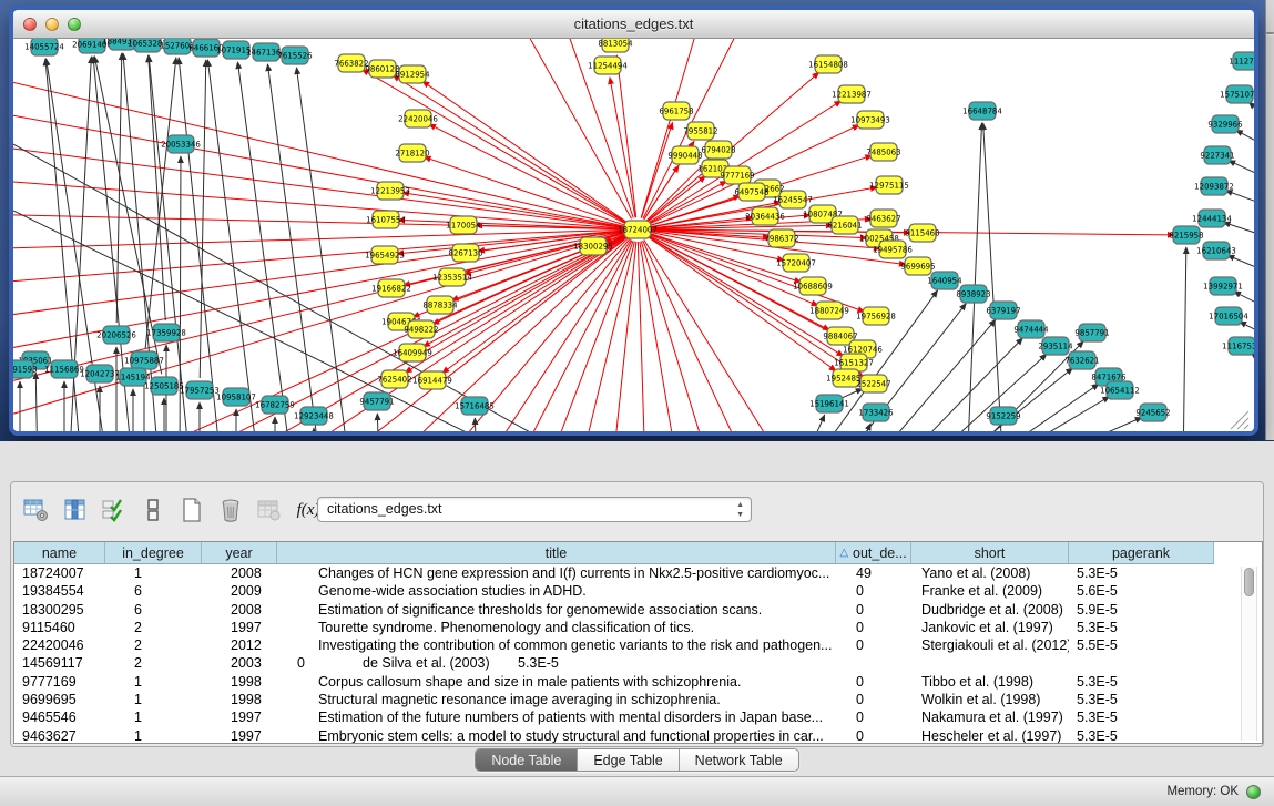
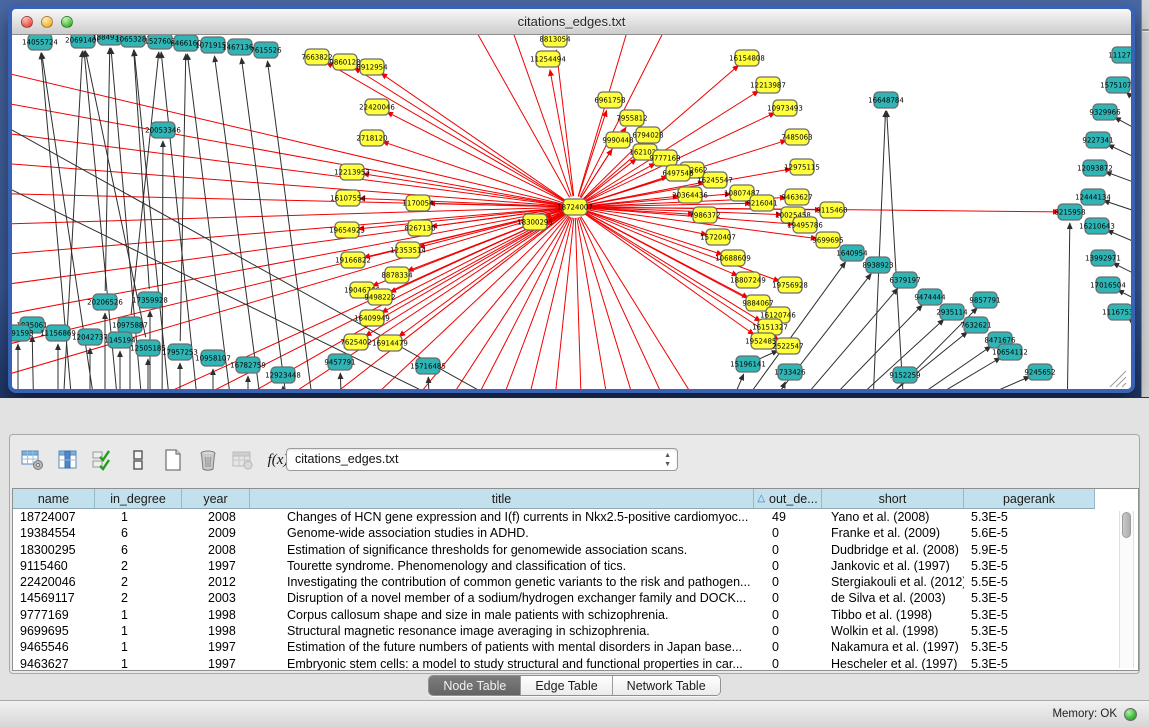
  citations_edges.txt
  14055724
  2069140
  188493
  1065328
  152760
  6466160
  1071915
  1467136
  7615526
  7663822
  9860128
  8912954
  8813054
  11254494
  16154808
  22420046
  2718120
  12213953
  16107554
  19654923
  19166822
  9498222
  16409949
  7625402
  16914479
  1170054
  8267130
  12353514
  8878334
  18724007
  18300295
  6961758
  7955812
  9990448
  6794028
  16210
  9777169
  6497548
  16245547
  20364436
  10807487
  6216041
  9463627
  12213987
  10973493
  7485063
  12975115
  7986372
  15720407
  10688609
  18807249
  9884067
  16120746
  16151327
  1952485
  2522547
  10025458
  19495786
  9115460
  9699695
  19756928
  12923448
  9457791
  15716485
  15196141
  1733426
  9152259
  20053346
  20206526
  17359928
  91593
  11156869
  12042737
  10975887
  1145194
  12505185
  17957253
  10958107
  16782759
  16648784
  1640954
  8938923
  6379197
  9474444
  2935114
  7632621
  8471676
  10654112
  9245652
  8215958
  9857791
  11127
  1575107
  9329966
  9227341
  12093872
  12444134
  16210643
  13992971
  17016504
  111675
  f(x
  citations_edges.txt
  name
  in_degree
  year
  title
  △
  out_de...
  short
  pagerank
  18724007
  1
  2008
  Changes of HCN gene expression and I(f) currents in Nkx2.5-positive cardiomyoc...
  49
  Yano et al. (2008)
  5.3E-5
  19384554
  6
  2009
  Genome-wide association studies in ADHD.
  0
  Franke et al. (2009)
  5.6E-5
  18300295
  6
  2008
  Estimation of significance thresholds for genomewide association scans.
  0
  Dudbridge et al. (2008)
  5.9E-5
  9115460
  2
  1997
  Tourette syndrome. Phenomenology and classification of tics.
  0
  Jankovic et al. (1997)
  5.3E-5
  22420046
  2
  2012
  Investigating the contribution of common genetic variants to the risk and pathogen...
  0
  Stergiakouli et al. (2012
  5.5E-5
  14569117
  2
  2003
+ Disruption of a novel member of a sodium/hydrogen exchanger family and DOCK...
  0
  de Silva et al. (2003)
  5.3E-5
  9777169
  1
  1998
  Corpus callosum shape and size in male patients with schizophrenia.
  0
  Tibbo et al. (1998)
  5.3E-5
  9699695
  1
  1998
  Structural magnetic resonance image averaging in schizophrenia.
  0
  Wolkin et al. (1998)
  5.3E-5
  9465546
  1
  1997
  Estimation of the future numbers of patients with mental disorders in Japan base...
  0
  Nakamura et al. (1997)
  5.3E-5
  9463627
  1
  1997
  Embryonic stem cells: a model to study structural and functional properties in car...
  0
  Hescheler et al. (1997)
  5.3E-5
  Node Table
  Edge Table
  Network Table
  Memory: OK
